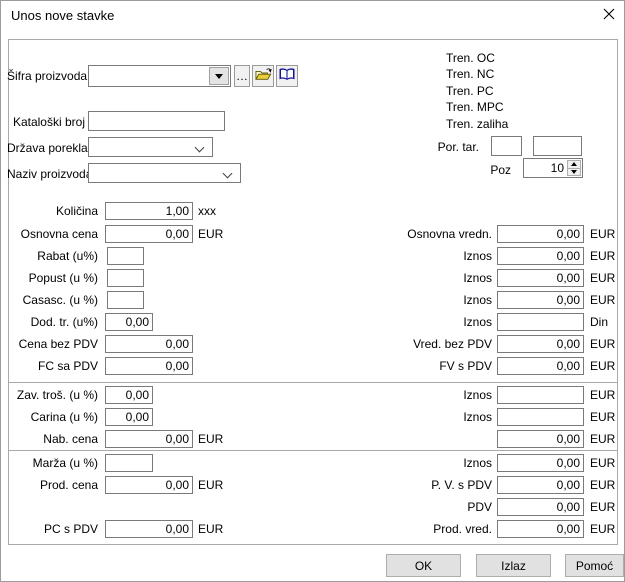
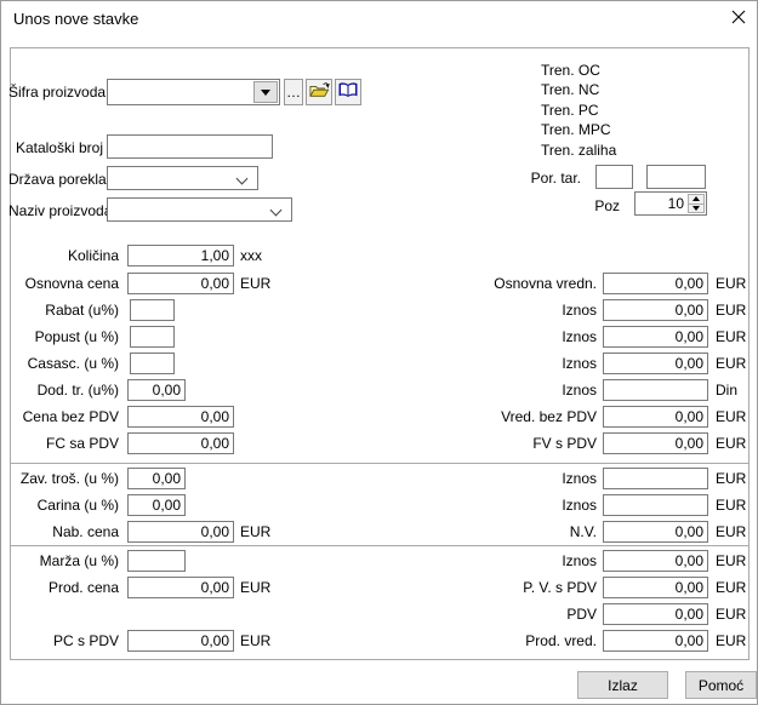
  Unos nove stavke
  Šifra proizvoda
  …
  Kataloški broj
  Država porekla
  Naziv proizvod
  Tren. OC
  Tren. NC
  Tren. PC
  Tren. MPC
  Tren. zaliha
  Por. tar.
  Poz
  10
  Količina
  1,00
  xxx
  Osnovna cena
  0,00
  EUR
  Rabat (u%)
  Popust (u %)
  Casasc. (u %)
  Dod. tr. (u%)
  0,00
  Cena bez PDV
  0,00
  FC sa PDV
  0,00
  Osnovna vredn.
  0,00
  EUR
  Iznos
  0,00
  EUR
  Iznos
  0,00
  EUR
  Iznos
  0,00
  EUR
  Iznos
  Din
  Vred. bez PDV
  0,00
  EUR
  FV s PDV
  0,00
  EUR
  Zav. troš. (u %)
  0,00
  Carina (u %)
  0,00
  Nab. cena
  0,00
  EUR
  Iznos
  EUR
  Iznos
  EUR
+ N.V.
  0,00
  EUR
  Marža (u %)
  Prod. cena
  0,00
  EUR
  PC s PDV
  0,00
  EUR
  Iznos
  0,00
  EUR
  P. V. s PDV
  0,00
  EUR
  PDV
  0,00
  EUR
  Prod. vred.
  0,00
  EUR
- OK
  Izlaz
  Pomoć
